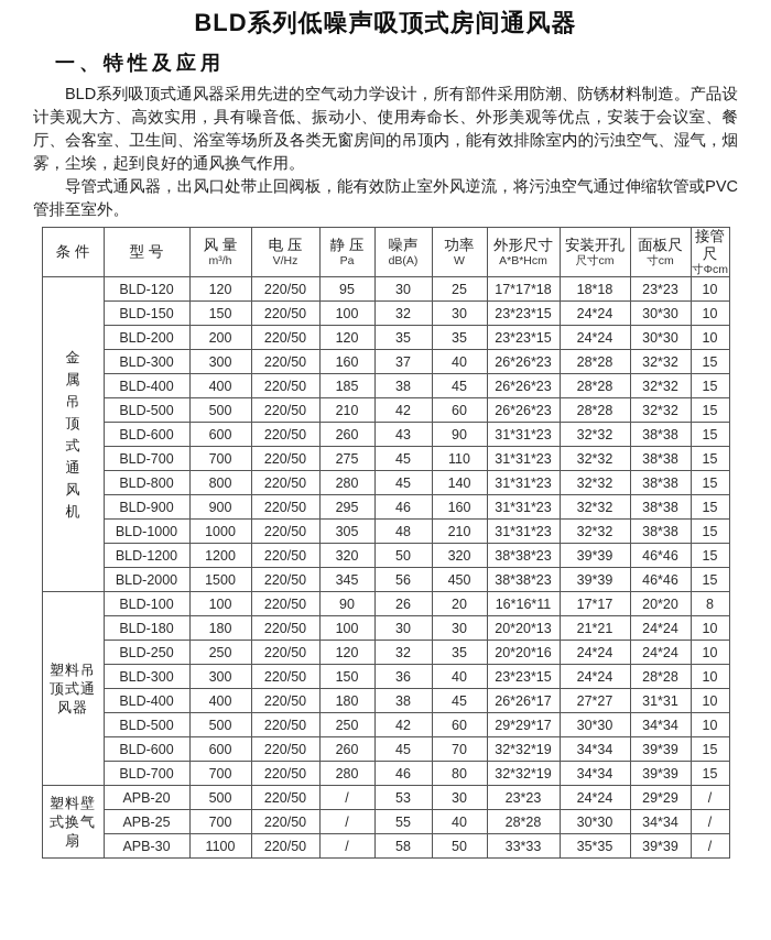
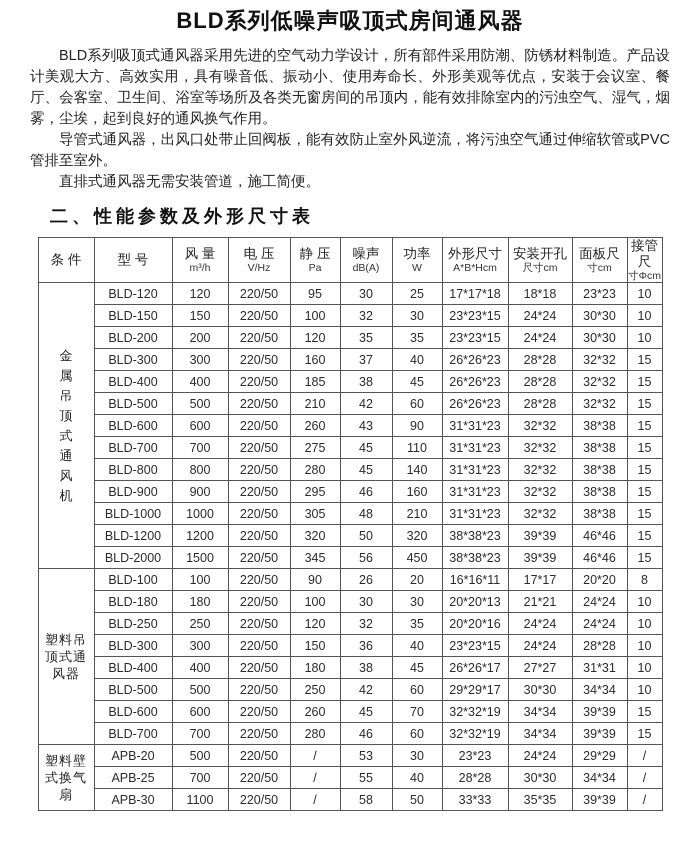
  BLD系列低噪声吸顶式房间通风器
- 一、特性及应用
  BLD系列吸顶式通风器采用先进的空气动力学设计，所有部件采用防潮、防锈材料制造。产品设计美观大方、高效实用，具有噪音低、振动小、使用寿命长、外形美观等优点，安装于会议室、餐厅、会客室、卫生间、浴室等场所及各类无窗房间的吊顶内，能有效排除室内的污浊空气、湿气，烟雾，尘埃，起到良好的通风换气作用。
  导管式通风器，出风口处带止回阀板，能有效防止室外风逆流，将污浊空气通过伸缩软管或PVC管排至室外。
+ 直排式通风器无需安装管道，施工简便。
+ 二、性能参数及外形尺寸表
  条 件	型 号	风 量m³/h	电 压V/Hz	静 压Pa	噪声dB(A)	功率W	外形尺寸A*B*Hcm	安装开孔尺寸cm	面板尺寸cm	接管尺寸Φcm
  金属吊顶式通风机	BLD-120	120	220/50	95	30	25	17*17*18	18*18	23*23	10
  BLD-150	150	220/50	100	32	30	23*23*15	24*24	30*30	10
  BLD-200	200	220/50	120	35	35	23*23*15	24*24	30*30	10
  BLD-300	300	220/50	160	37	40	26*26*23	28*28	32*32	15
  BLD-400	400	220/50	185	38	45	26*26*23	28*28	32*32	15
  BLD-500	500	220/50	210	42	60	26*26*23	28*28	32*32	15
  BLD-600	600	220/50	260	43	90	31*31*23	32*32	38*38	15
  BLD-700	700	220/50	275	45	110	31*31*23	32*32	38*38	15
  BLD-800	800	220/50	280	45	140	31*31*23	32*32	38*38	15
  BLD-900	900	220/50	295	46	160	31*31*23	32*32	38*38	15
  BLD-1000	1000	220/50	305	48	210	31*31*23	32*32	38*38	15
  BLD-1200	1200	220/50	320	50	320	38*38*23	39*39	46*46	15
  BLD-2000	1500	220/50	345	56	450	38*38*23	39*39	46*46	15
  塑料吊顶式通风器	BLD-100	100	220/50	90	26	20	16*16*11	17*17	20*20	8
  BLD-180	180	220/50	100	30	30	20*20*13	21*21	24*24	10
  BLD-250	250	220/50	120	32	35	20*20*16	24*24	24*24	10
  BLD-300	300	220/50	150	36	40	23*23*15	24*24	28*28	10
  BLD-400	400	220/50	180	38	45	26*26*17	27*27	31*31	10
  BLD-500	500	220/50	250	42	60	29*29*17	30*30	34*34	10
  BLD-600	600	220/50	260	45	70	32*32*19	34*34	39*39	15
- BLD-700	700	220/50	280	46	80	32*32*19	34*34	39*39	15
+ BLD-700	700	220/50	280	46	60	32*32*19	34*34	39*39	15
  塑料壁式换气扇	APB-20	500	220/50	/	53	30	23*23	24*24	29*29	/
  APB-25	700	220/50	/	55	40	28*28	30*30	34*34	/
  APB-30	1100	220/50	/	58	50	33*33	35*35	39*39	/
